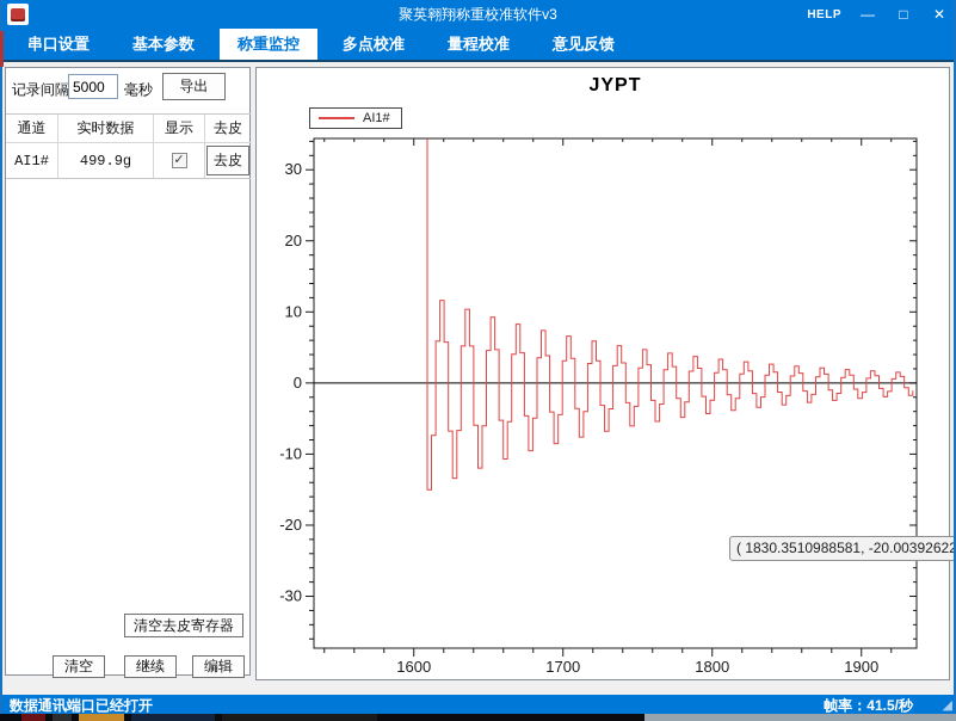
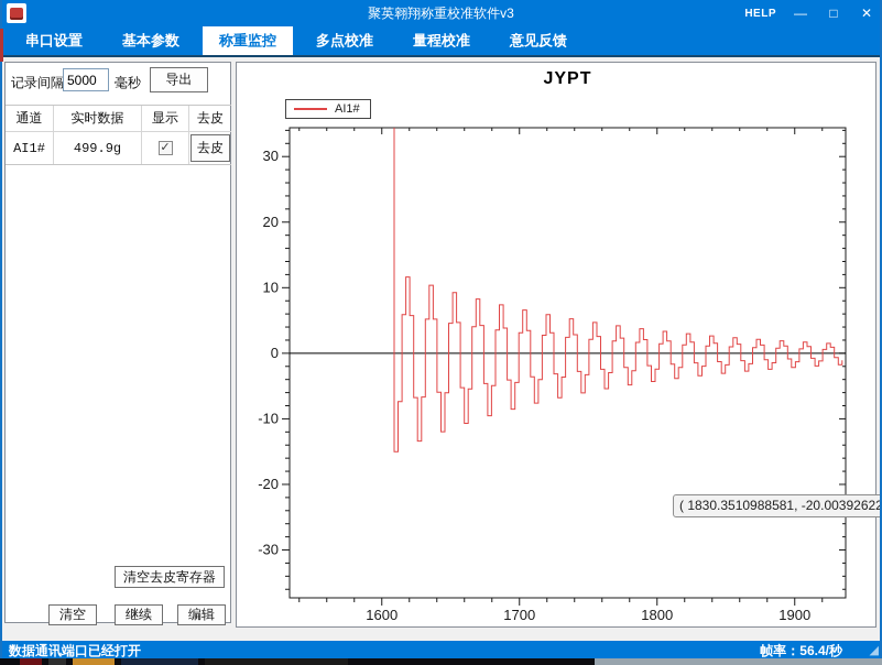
  聚英翱翔称重校准软件v3
  HELP
  —
  □
  ✕
  串口设置
  基本参数
  称重监控
  多点校准
  量程校准
  意见反馈
  记录间隔
  5000
  毫秒
  导出
  通道
  实时数据
  显示
  去皮
  AI1#
  499.9g
  ✓
  去皮
  清空去皮寄存器
  清空
  继续
  编辑
  JYPT
  AI1#
  1600
  1700
  1800
  1900
  -30
  -20
  -10
  0
  10
  20
  30
  ( 1830.3510988581, -20.0039262
  数据通讯端口已经打开
- 帧率：41.5/秒
+ 帧率：56.4/秒
  ◢
